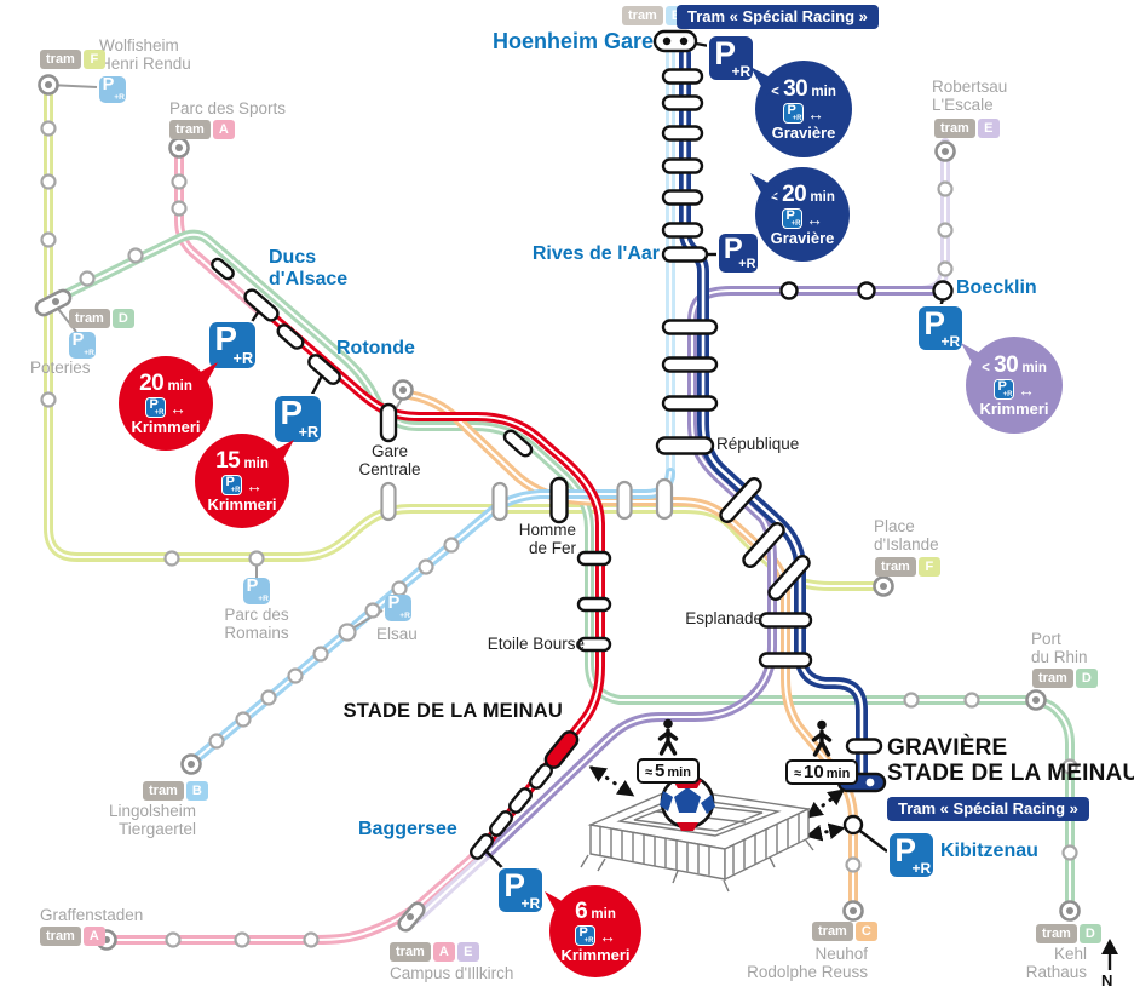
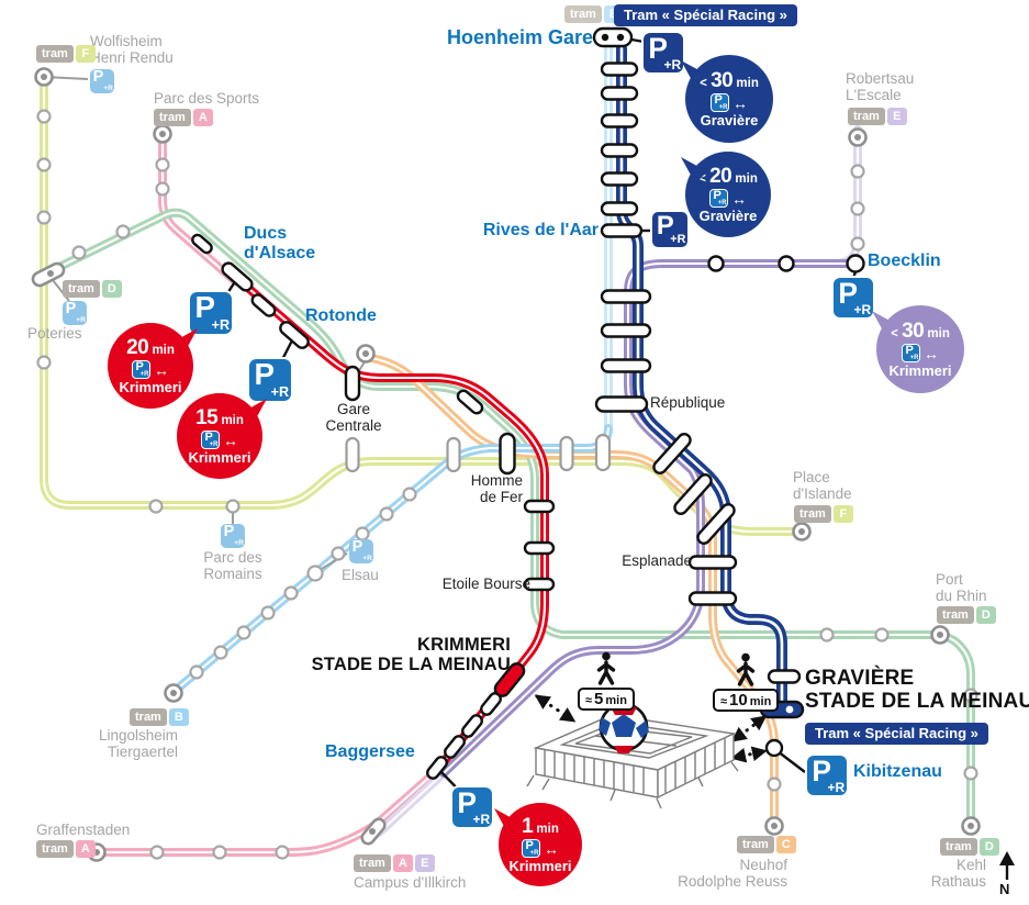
  Wolfisheim
  Henri Rendu
  Parc des Sports
  Robertsau
  L'Escale
  Hoenheim Gare
  Rives de l'Aar
  Boecklin
  Ducs
  d'Alsace
  Rotonde
  Poteries
  Gare
  Centrale
  République
  Homme
  de Fer
  Place
  d'Islande
  Parc des
  Romains
  Elsau
  Etoile Bourse
  Esplanade
  Port
  du Rhin
+ KRIMMERI
  STADE DE LA MEINAU
  GRAVIÈRE
  STADE DE LA MEINAU
  Baggersee
  Kibitzenau
  Lingolsheim
  Tiergaertel
  Graffenstaden
  Campus d'Illkirch
  Neuhof
  Rodolphe Reuss
  Kehl
  Rathaus
  tram
  F
  tram
  A
  tram
  tram
  E
  tram
  D
  tram
  F
  tram
  D
  tram
  B
  tram
  A
  tram
  A
  E
  tram
  C
  tram
  D
  P
  P
  P
  P
  P
  +R
  P
  +R
  P
  +R
  P
  +R
  P
  +R
  P
  +R
  P
  +R
  < 30 min
  P
  ↔
  Gravière
  < 20 min
  P
  ↔
  Gravière
  < 30 min
  P
  ↔
  Krimmeri
  20 min
  P
  ↔
  Krimmeri
  15 min
  P
  ↔
  Krimmeri
- 6 min
+ 1 min
  P
  ↔
  Krimmeri
  Tram « Spécial Racing »
  Tram « Spécial Racing »
  ≈
  5
  min
  ≈
  10
  min
  N
